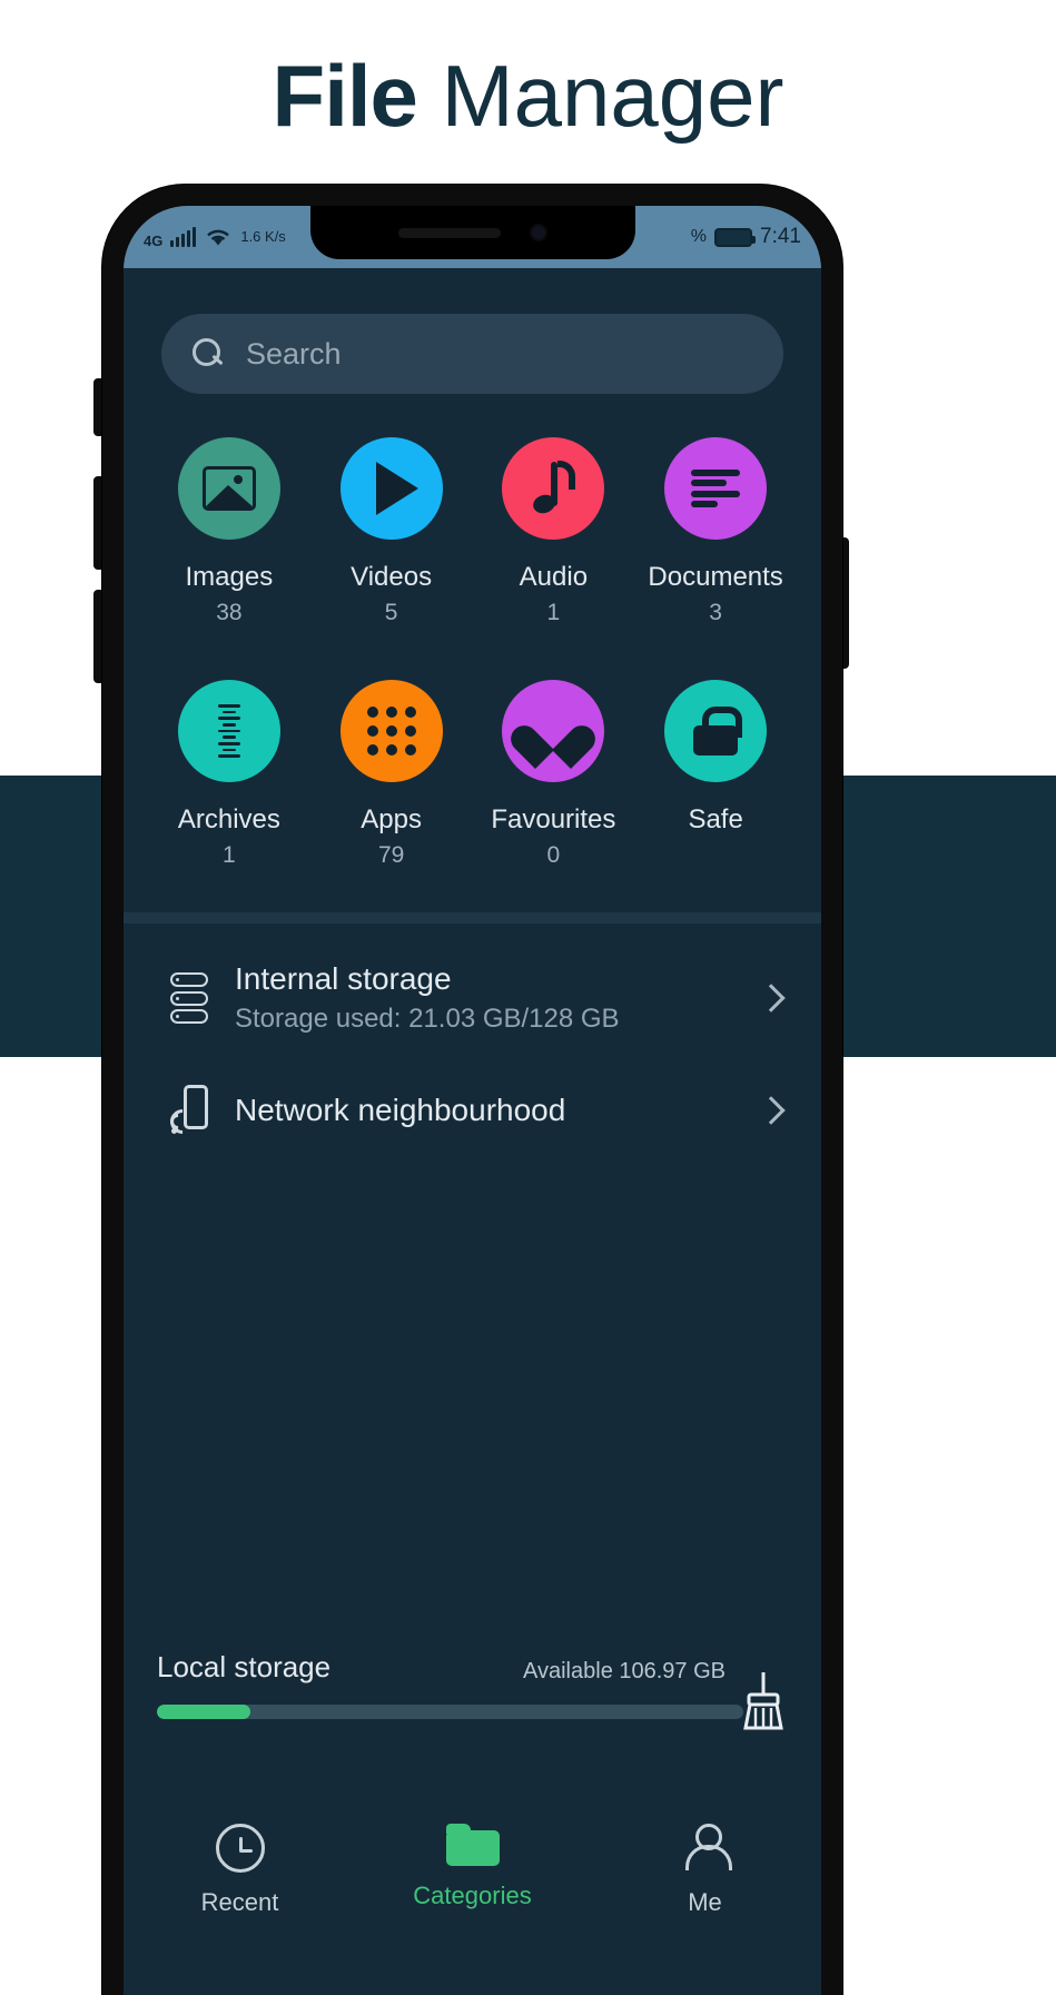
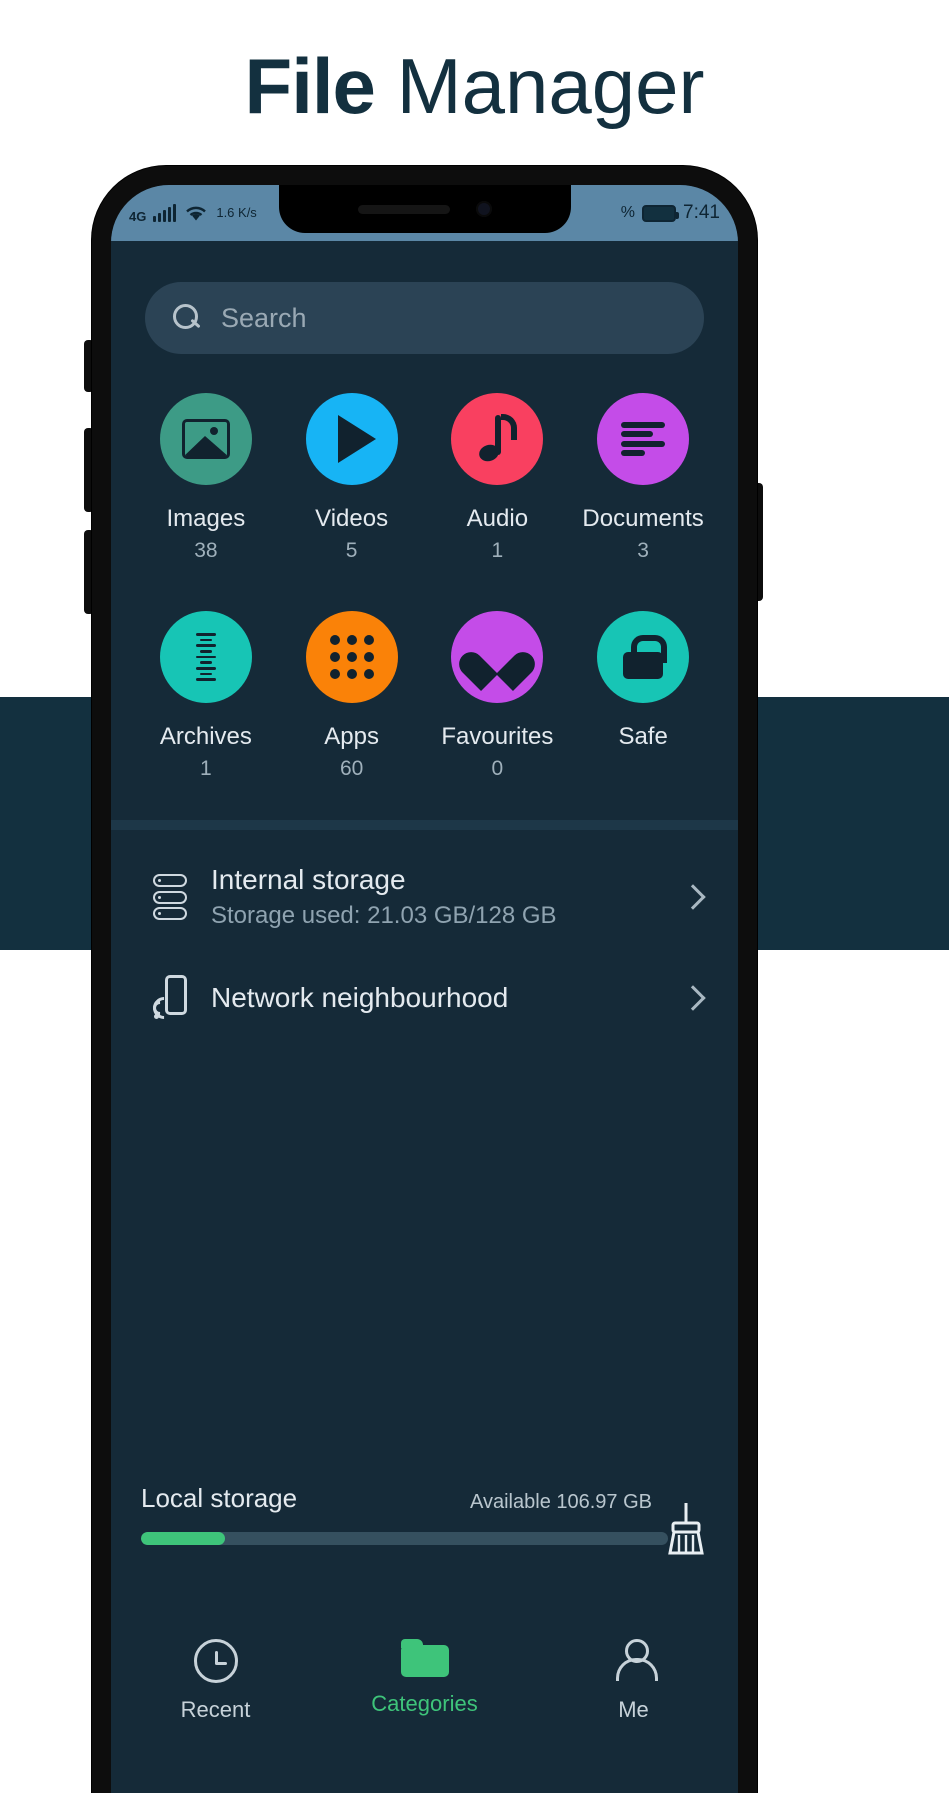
  File Manager
  4G
  1.6 K/s
  %
  7:41
  Search
  Images
  38
  Videos
  5
  Audio
  1
  Documents
  3
  Archives
  1
  Apps
- 79
+ 60
  Favourites
  0
  Safe
  Internal storage
  Storage used: 21.03 GB/128 GB
  Network neighbourhood
  Local storage
  Available 106.97 GB
  Recent
  Categories
  Me
